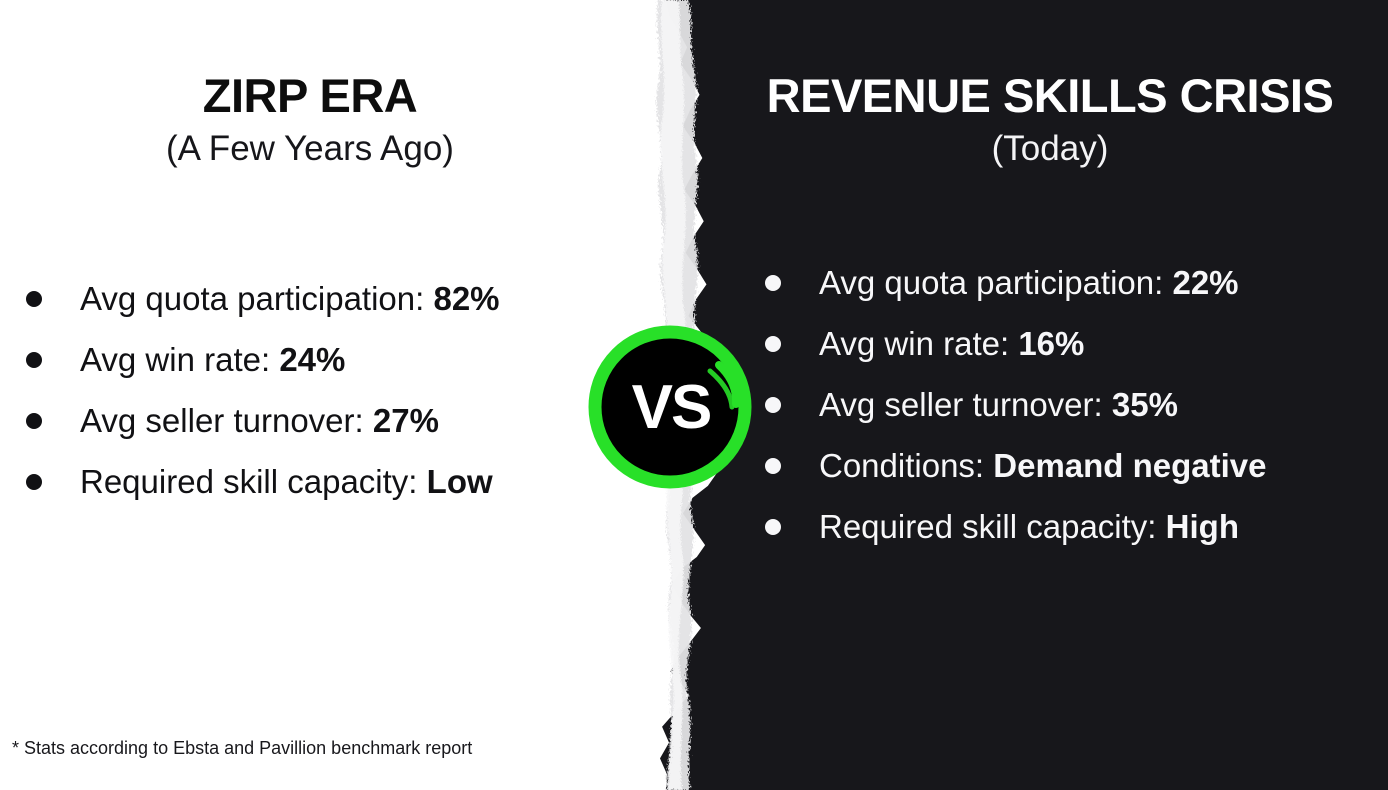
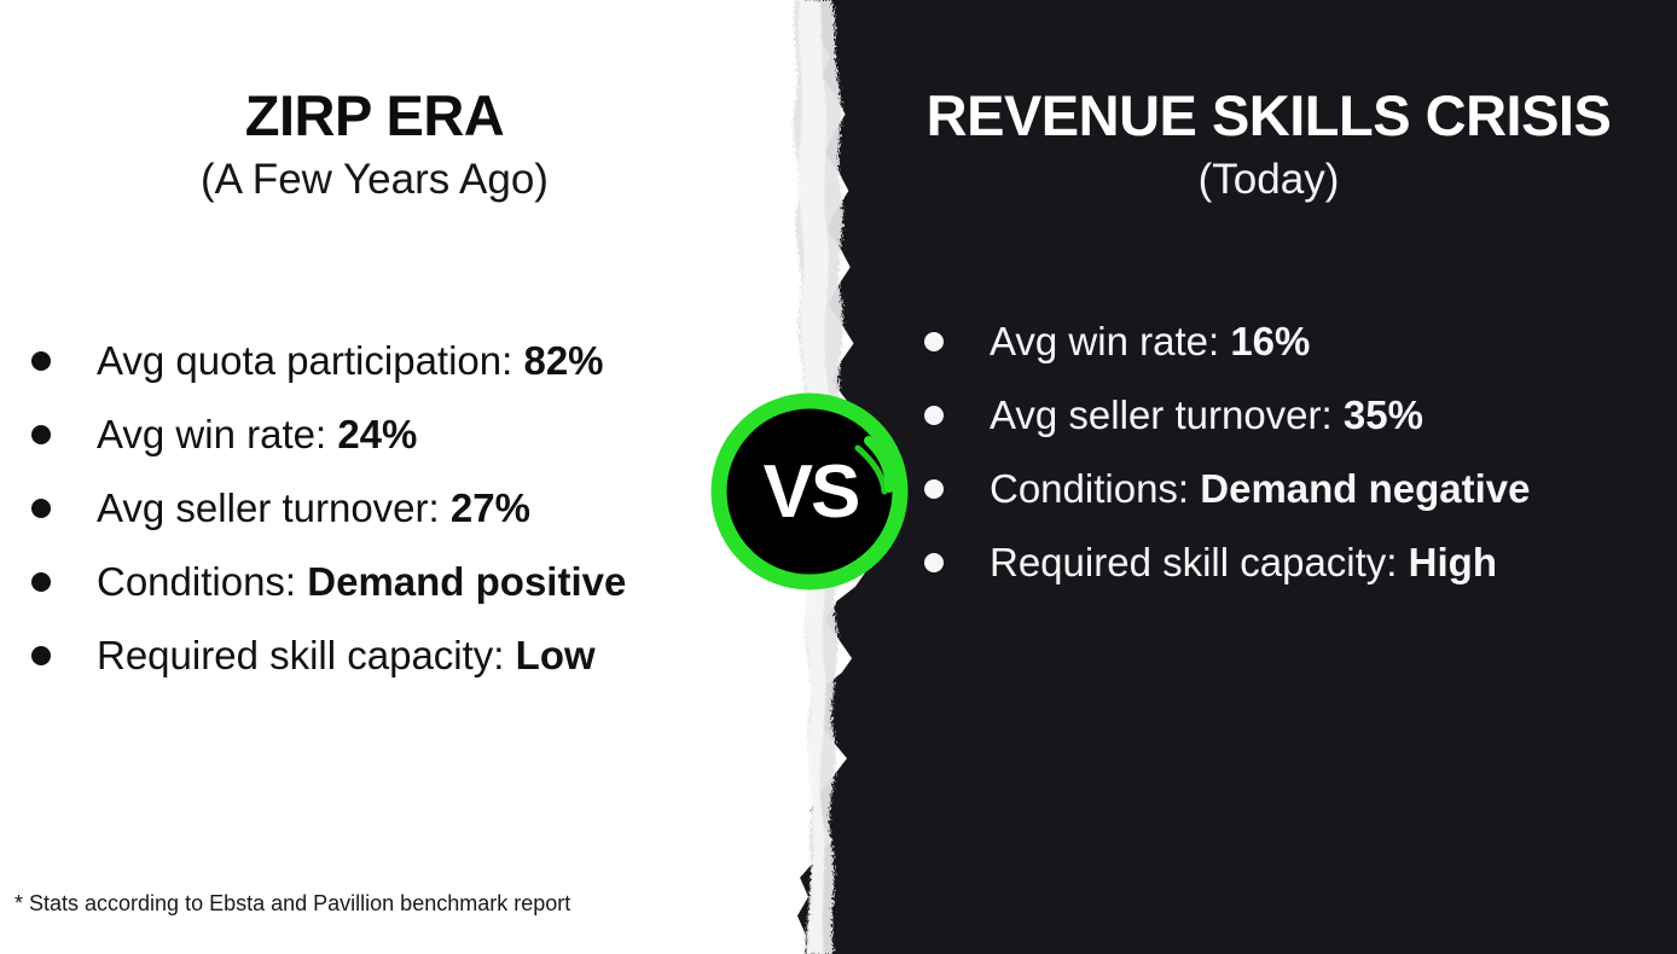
  ZIRP ERA
  (A Few Years Ago)
  REVENUE SKILLS CRISIS
  (Today)
  Avg quota participation: 82%
  Avg win rate: 24%
  Avg seller turnover: 27%
+ Conditions: Demand positive
  Required skill capacity: Low
- Avg quota participation: 22%
  Avg win rate: 16%
  Avg seller turnover: 35%
  Conditions: Demand negative
  Required skill capacity: High
  VS
  * Stats according to Ebsta and Pavillion benchmark report
